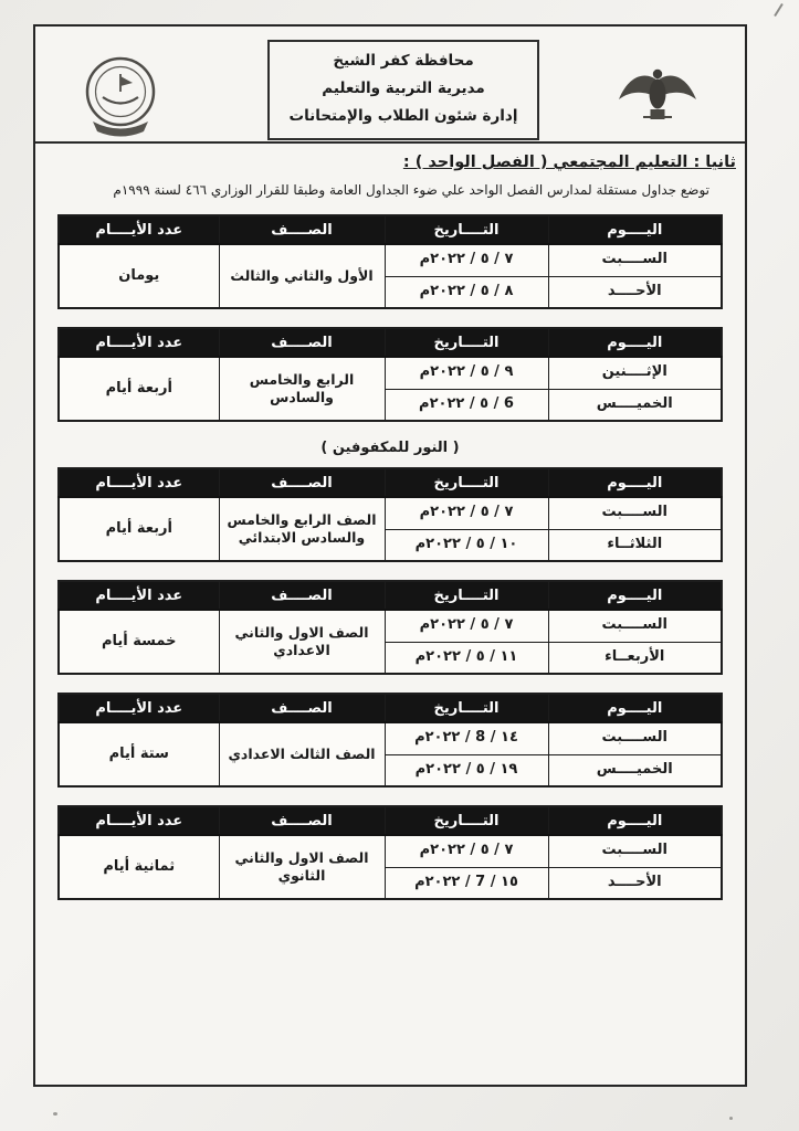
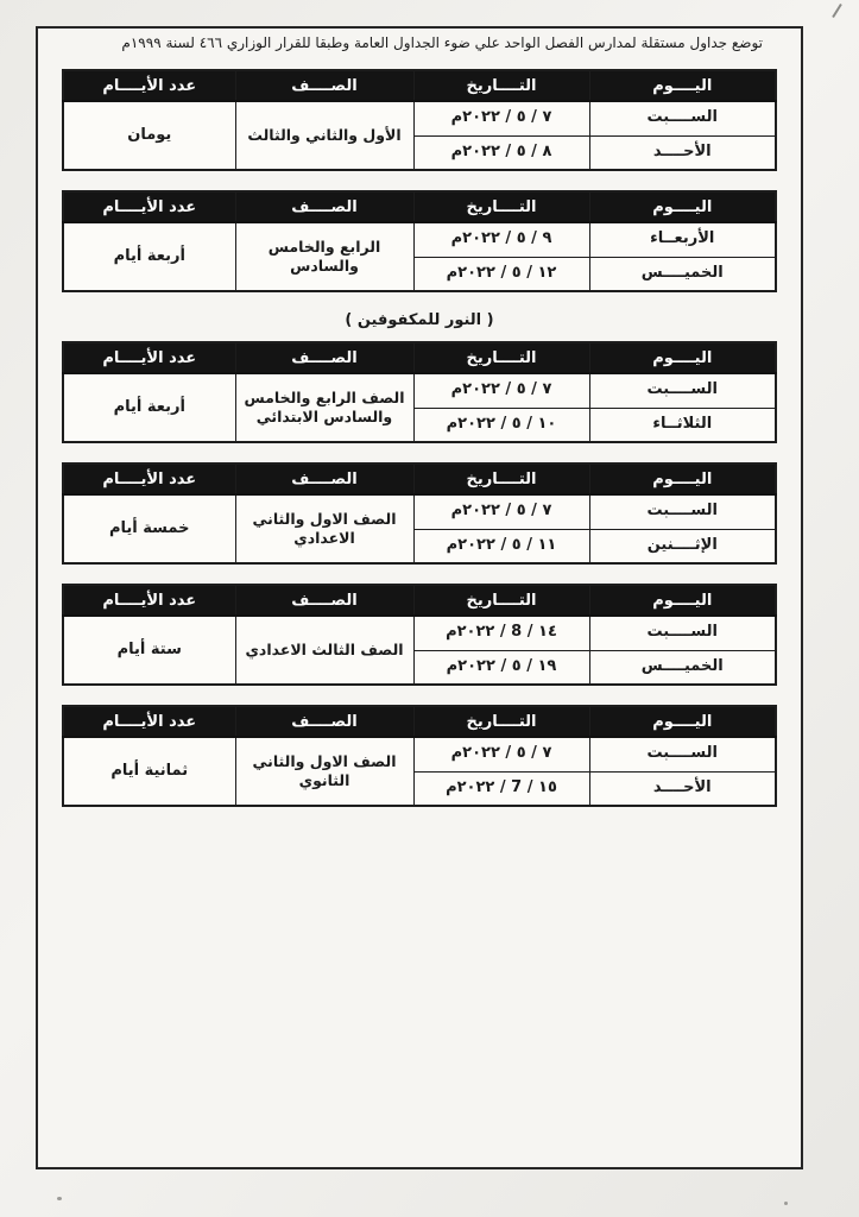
- محافظة كفر الشيخ
- مديرية التربية والتعليم
- إدارة شئون الطلاب والإمتحانات
- ثانيا : التعليم المجتمعي ( الفصل الواحد ) :
  توضع جداول مستقلة لمدارس الفصل الواحد علي ضوء الجداول العامة وطبقا للقرار الوزاري ٤٦٦ لسنة ١٩٩٩م
  اليــــوم	التــــاريخ	الصــــف	عدد الأيــــام
  الســــبت	٧ / ٥ / ٢٠٢٢م	الأول والثاني والثالث	يومان
  الأحــــد	٨ / ٥ / ٢٠٢٢م
  اليــــوم	التــــاريخ	الصــــف	عدد الأيــــام
- الإثــــنين	٩ / ٥ / ٢٠٢٢م	الرابع والخامس والسادس	أربعة أيام
+ الأربعــاء	٩ / ٥ / ٢٠٢٢م	الرابع والخامس والسادس	أربعة أيام
- الخميــــس	6 / ٥ / ٢٠٢٢م
+ الخميــــس	١٢ / ٥ / ٢٠٢٢م
  ( النور للمكفوفين )
  اليــــوم	التــــاريخ	الصــــف	عدد الأيــــام
  الســــبت	٧ / ٥ / ٢٠٢٢م	الصف الرابع والخامس والسادس الابتدائي	أربعة أيام
  الثلاثــاء	١٠ / ٥ / ٢٠٢٢م
  اليــــوم	التــــاريخ	الصــــف	عدد الأيــــام
  الســــبت	٧ / ٥ / ٢٠٢٢م	الصف الاول والثاني الاعدادي	خمسة أيام
- الأربعــاء	١١ / ٥ / ٢٠٢٢م
+ الإثــــنين	١١ / ٥ / ٢٠٢٢م
  اليــــوم	التــــاريخ	الصــــف	عدد الأيــــام
  الســــبت	١٤ / 8 / ٢٠٢٢م	الصف الثالث الاعدادي	ستة أيام
  الخميــــس	١٩ / ٥ / ٢٠٢٢م
  اليــــوم	التــــاريخ	الصــــف	عدد الأيــــام
  الســــبت	٧ / ٥ / ٢٠٢٢م	الصف الاول والثاني الثانوي	ثمانية أيام
  الأحــــد	١٥ / 7 / ٢٠٢٢م
